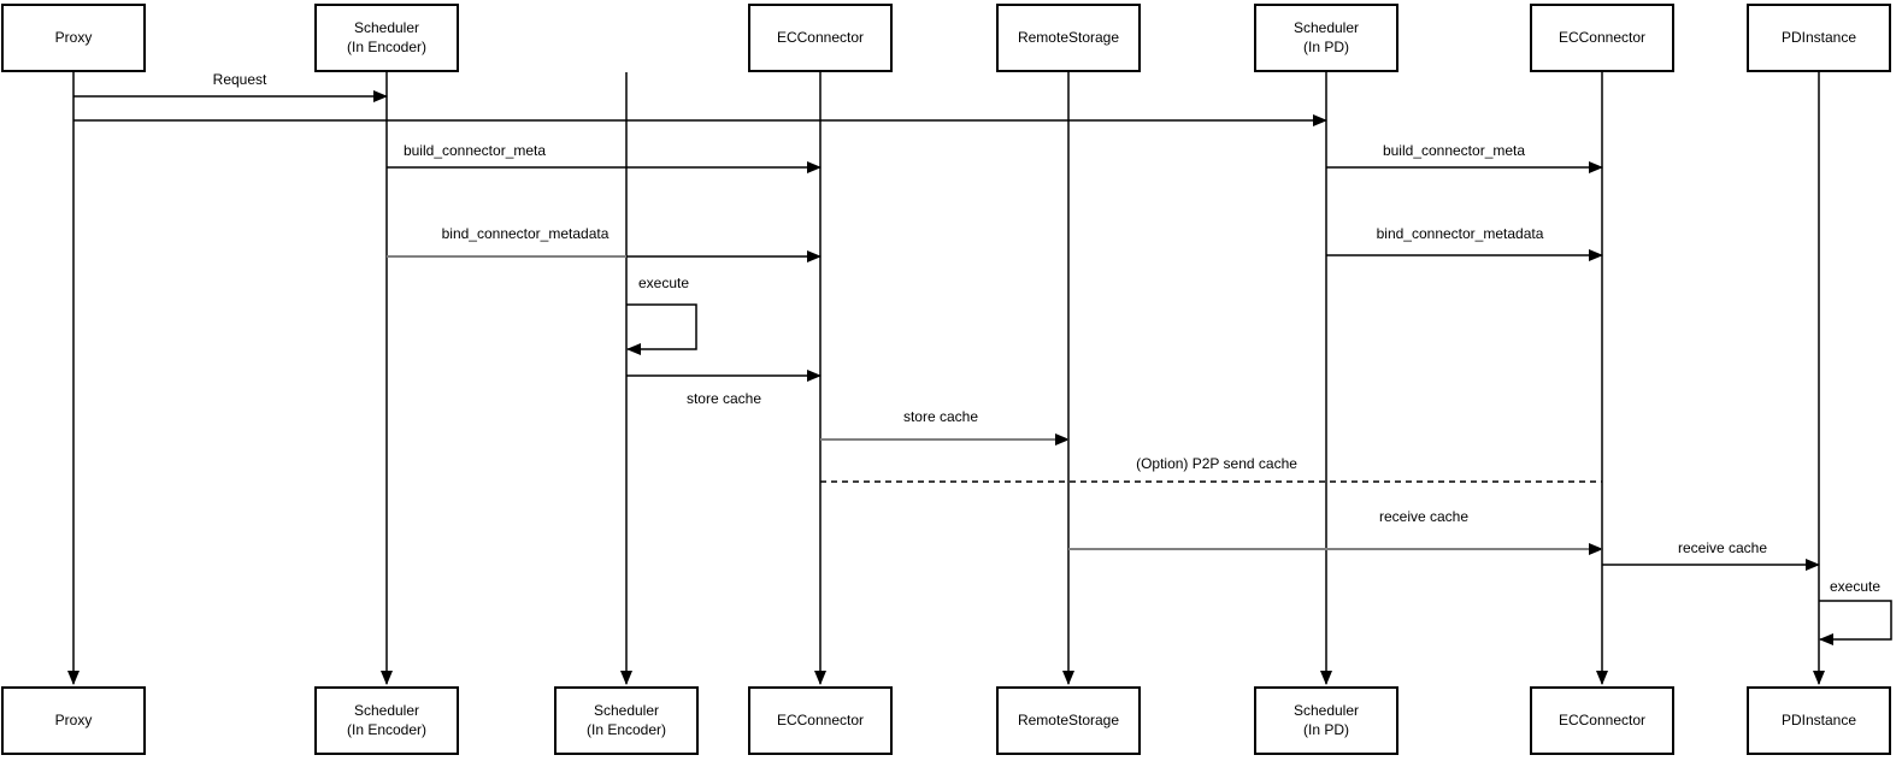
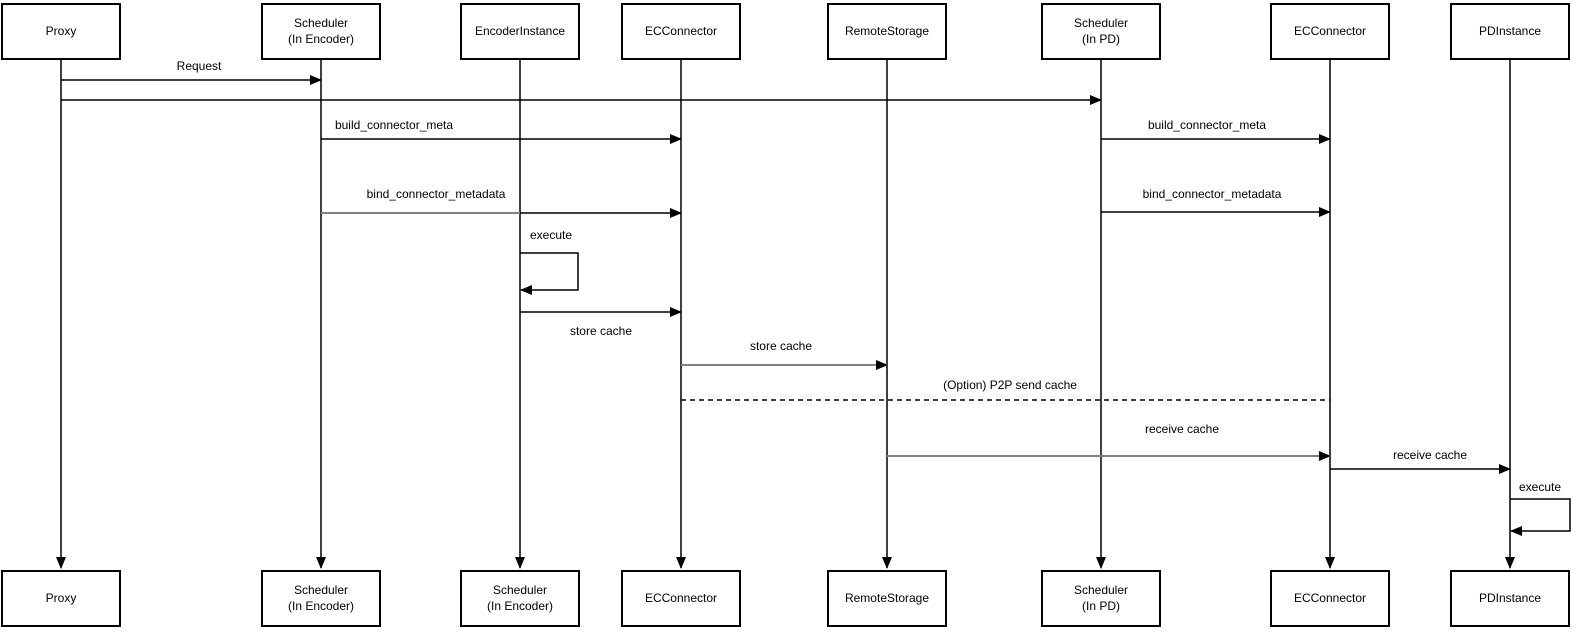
  Request
  build_connector_meta
  build_connector_meta
  bind_connector_metadata
  bind_connector_metadata
  store cache
  store cache
  (Option) P2P send cache
  receive cache
  receive cache
  execute
  execute
  Proxy
  Proxy
  Scheduler
  (In Encoder)
  Scheduler
  (In Encoder)
+ EncoderInstance
  Scheduler
  (In Encoder)
  ECConnector
  ECConnector
  RemoteStorage
  RemoteStorage
  Scheduler
  (In PD)
  Scheduler
  (In PD)
  ECConnector
  ECConnector
  PDInstance
  PDInstance
